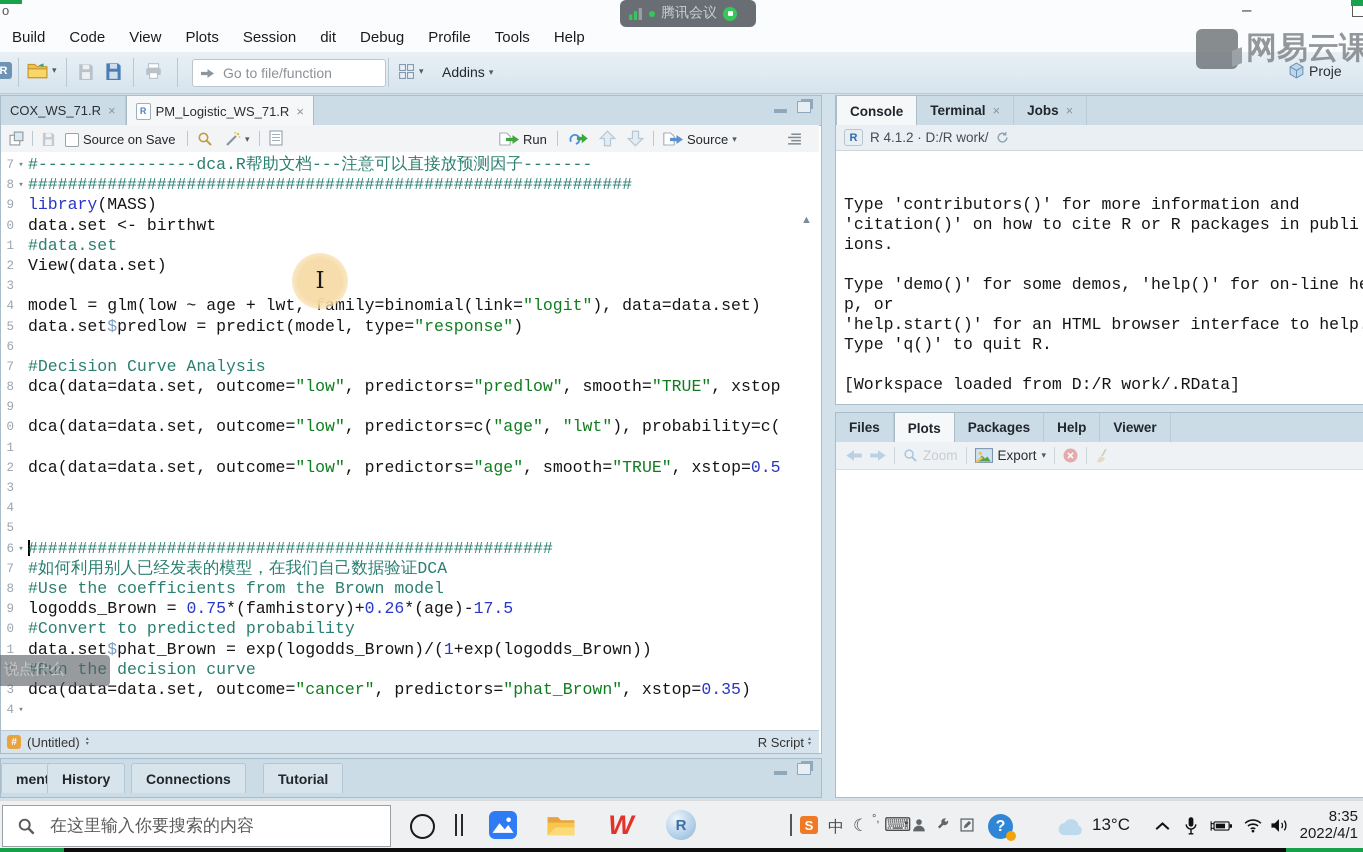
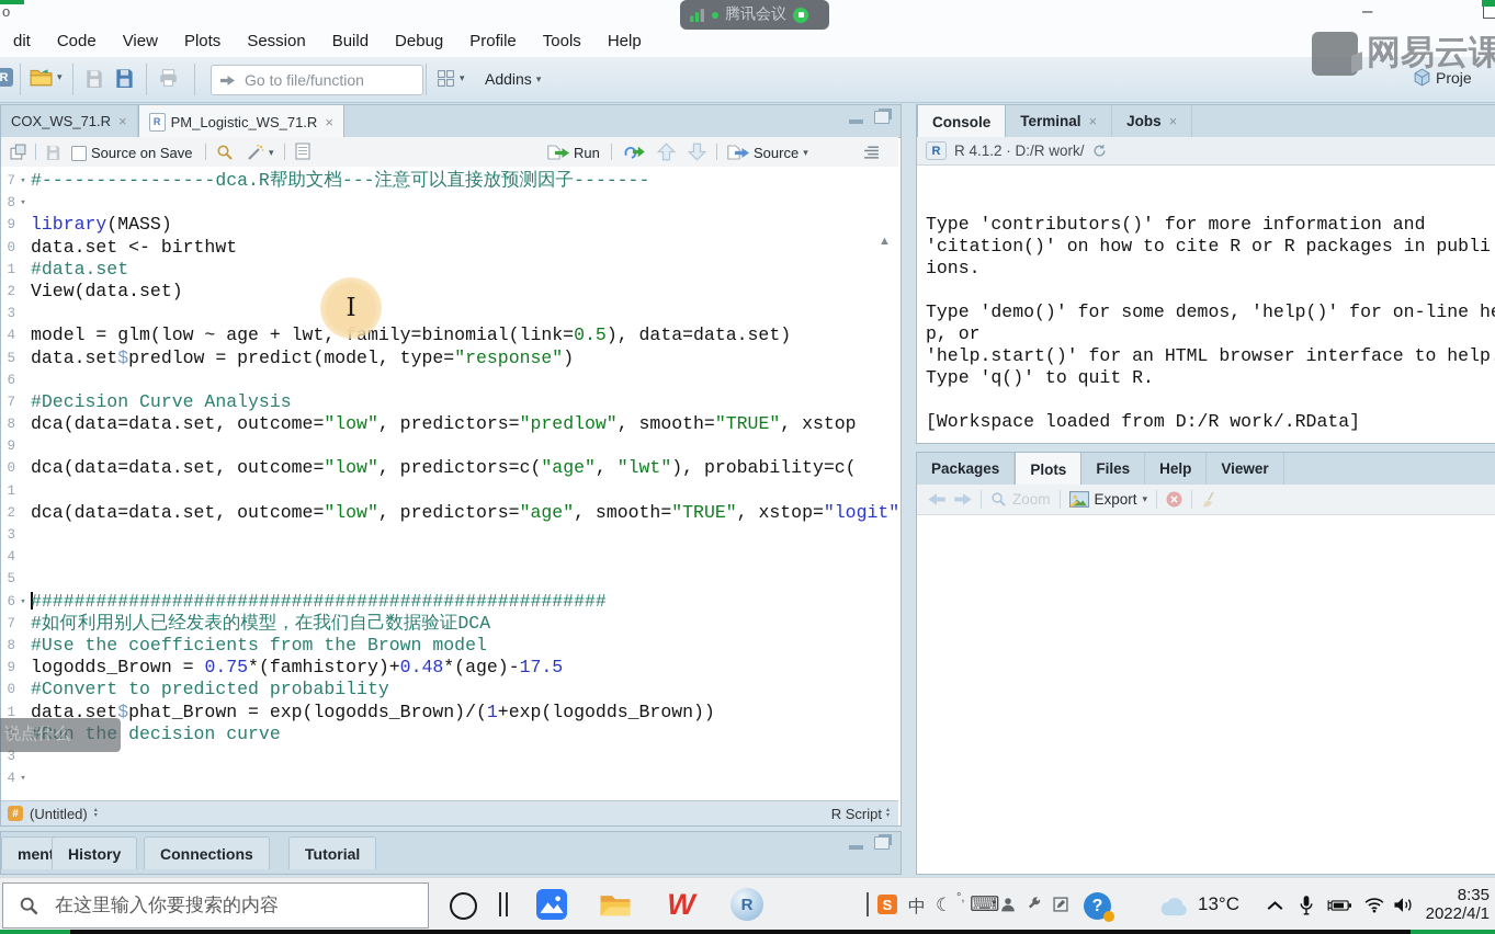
  o
  –
- Build
+ dit
  Code
  View
  Plots
  Session
- dit
+ Build
  Debug
  Profile
  Tools
  Help
  R
  ▾
  Go to file/function
  ▾
  Addins
  ▾
  Proje
  COX_WS_71.R
  ×
  R
  PM_Logistic_WS_71.R
  ×
  Source on Save
  ▾
  Run
  Source
  ▾
  7
  ▾
  #----------------dca.R帮助文档---注意可以直接放预测因子-------
  8
  ▾
- #############################################################
  9
  library(MASS)
  0
  data.set <- birthwt
  1
  #data.set
  2
  View(data.set)
  3
  4
- model = glm(low ~ age + lwt,mily=binomial(link="logit"), data=data.set)
+ model = glm(low ~ age + lwt,mily=binomial(link=0.5), data=data.set)
  5
  data.set$predlow = predict(model, type="response")
  6
  7
  #Decision Curve Analysis
  8
  dca(data=data.set, outcome="low", predictors="predlow", smooth="TRUE", xstop
  9
  0
  dca(data=data.set, outcome="low", predictors=c("age", "lwt"), probability=c(
  1
  2
- dca(data=data.set, outcome="low", predictors="age", smooth="TRUE", xstop=0.5
+ dca(data=data.set, outcome="low", predictors="age", smooth="TRUE", xstop="logit"
  3
  4
  5
  6
  ▾
  #####################################################
  7
  #如何利用别人已经发表的模型，在我们自己数据验证DCA
  8
  #Use the coefficients from the Brown model
  9
- logodds_Brown = 0.75*(famhistory)+0.26*(age)-17.5
+ logodds_Brown = 0.75*(famhistory)+0.48*(age)-17.5
  0
  #Convert to predicted probability
  1
  data.set$phat_Brown = exp(logodds_Brown)/(1+exp(logodds_Brown))
  2
  #Run the decision curve
  3
- dca(data=data.set, outcome="cancer", predictors="phat_Brown", xstop=0.35)
  4
  ▾
  ▲
  #
  (Untitled)
  R Script
  men
  History
  Connections
  Tutorial
  Console
  Terminal
  ×
  Jobs
  ×
  R
  R 4.1.2 · D:/R work/
  Type 'contributors()' for more information and
  'citation()' on how to cite R or R packages in publi
  ions.
  Type 'demo()' for some demos, 'help()' for on-line h
  p, or
  'help.start()' for an HTML browser interface to help
  Type 'q()' to quit R.
  [Workspace loaded from D:/R work/.RData]
- Files
+ Packages
  Plots
- Packages
+ Files
  Help
  Viewer
  Zoom
  Export
  ▾
  在这里输入你要搜索的内容
  W
  R
  S
  中
  ☾
  °,
  ⌨
  ?
  13°C
  8:35
  2022/4/1
  腾讯会议
  网易云课
  说点什么
  I
